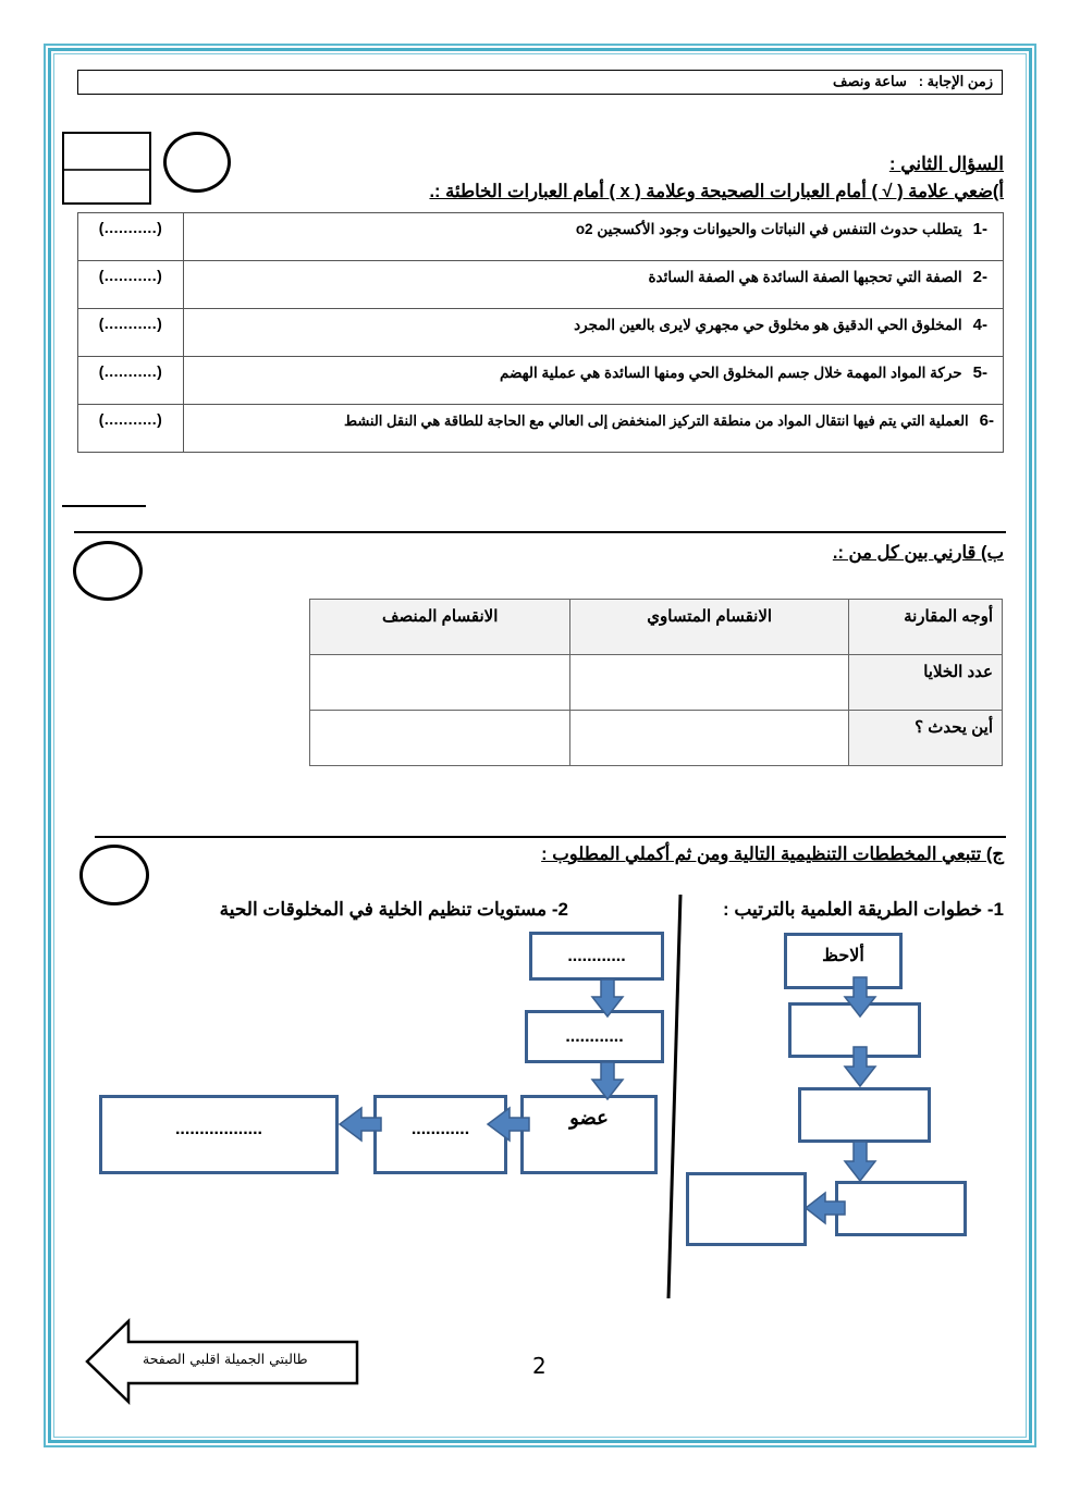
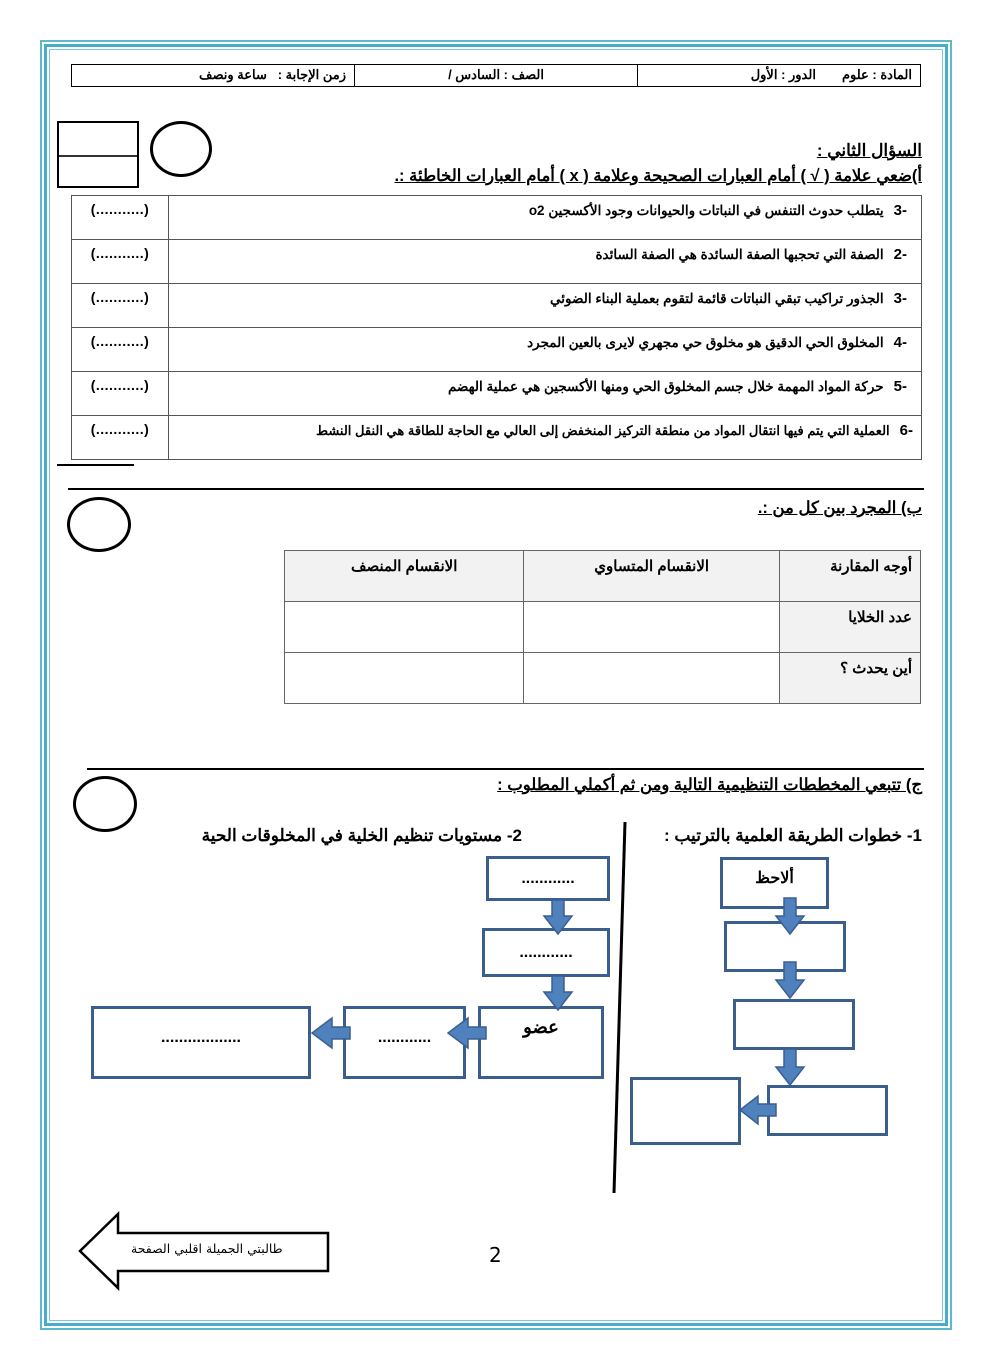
+ المادة : علومالدور : الأول
+ الصف : السادس /
  زمن الإجابة : ساعة ونصف
  السؤال الثاني :
  أ)ضعي علامة ( √ ) أمام العبارات الصحيحة وعلامة ( x ) أمام العبارات الخاطئة :.
- (...........)	-1يتطلب حدوث التنفس في النباتات والحيوانات وجود الأكسجين o2
+ (...........)	-3يتطلب حدوث التنفس في النباتات والحيوانات وجود الأكسجين o2
  (...........)	-2الصفة التي تحجبها الصفة السائدة هي الصفة السائدة
+ (...........)	-3الجذور تراكيب تبقي النباتات قائمة لتقوم بعملية البناء الضوئي
  (...........)	-4المخلوق الحي الدقيق هو مخلوق حي مجهري لايرى بالعين المجرد
- (...........)	-5حركة المواد المهمة خلال جسم المخلوق الحي ومنها السائدة هي عملية الهضم
+ (...........)	-5حركة المواد المهمة خلال جسم المخلوق الحي ومنها الأكسجين هي عملية الهضم
  (...........)	-6العملية التي يتم فيها انتقال المواد من منطقة التركيز المنخفض إلى العالي مع الحاجة للطاقة هي النقل النشط
- ب) قارني بين كل من :.
+ ب) المجرد بين كل من :.
  أوجه المقارنة	الانقسام المتساوي	الانقسام المنصف
  عدد الخلايا
  أين يحدث ؟
  ج) تتبعي المخططات التنظيمية التالية ومن ثم أكملي المطلوب :
  1- خطوات الطريقة العلمية بالترتيب :
  2- مستويات تنظيم الخلية في المخلوقات الحية
  ألاحظ
  ............
  ............
  عضو
  ............
  ..................
  طالبتي الجميلة اقلبي الصفحة
  2
